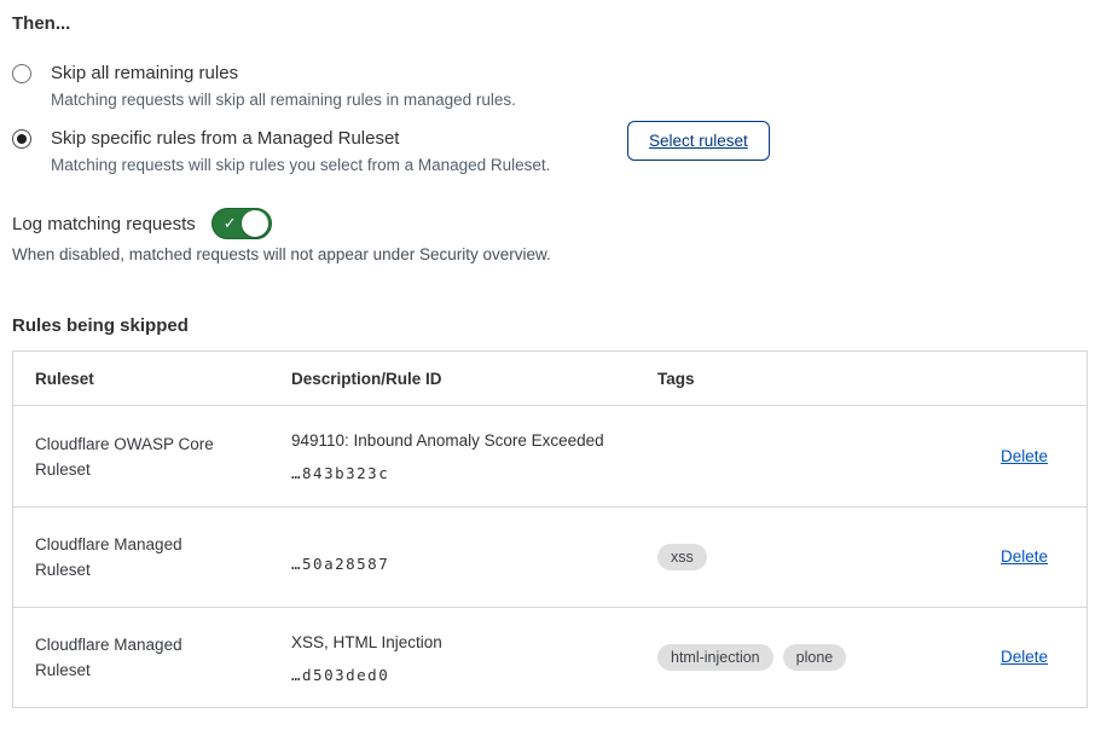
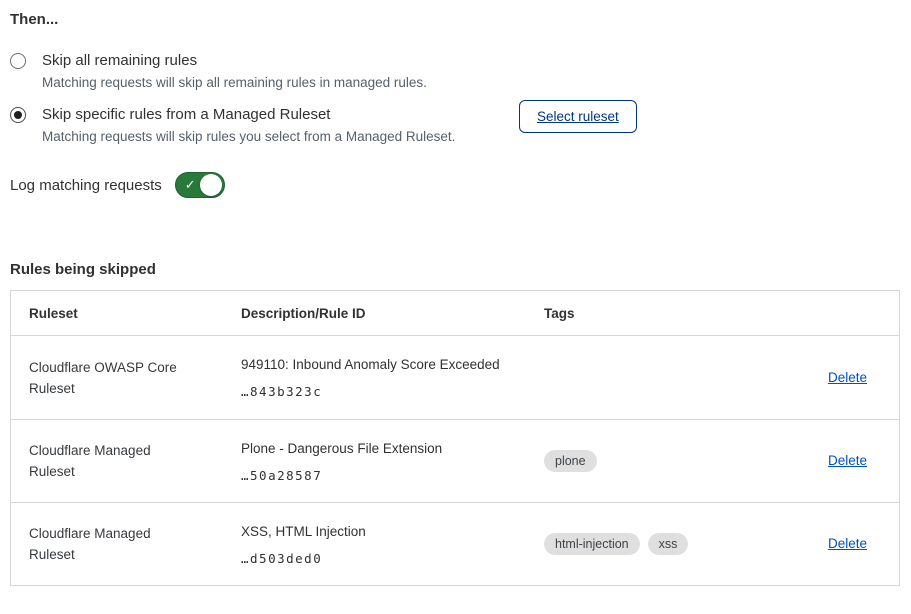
  Then...
  Skip all remaining rules
  Matching requests will skip all remaining rules in managed rules.
  Skip specific rules from a Managed Ruleset
  Matching requests will skip rules you select from a Managed Ruleset.
  Select ruleset
  Log matching requests
  ✓
- When disabled, matched requests will not appear under Security overview.
  Rules being skipped
  Ruleset
  Description/Rule ID
  Tags
  Cloudflare OWASP Core Ruleset
  949110: Inbound Anomaly Score Exceeded
  …843b323c
  Delete
  Cloudflare Managed Ruleset
+ Plone - Dangerous File Extension
  …50a28587
- xss
+ plone
  Delete
  Cloudflare Managed Ruleset
  XSS, HTML Injection
  …d503ded0
  html-injection
- plone
+ xss
  Delete
